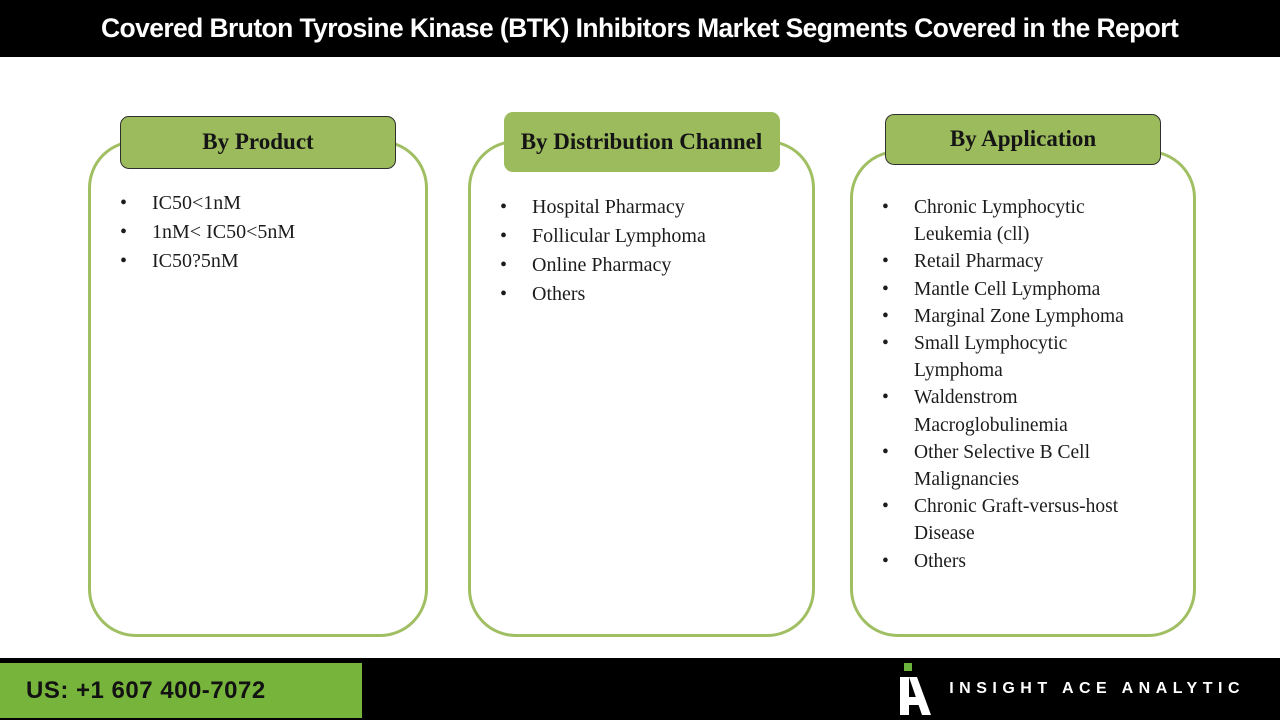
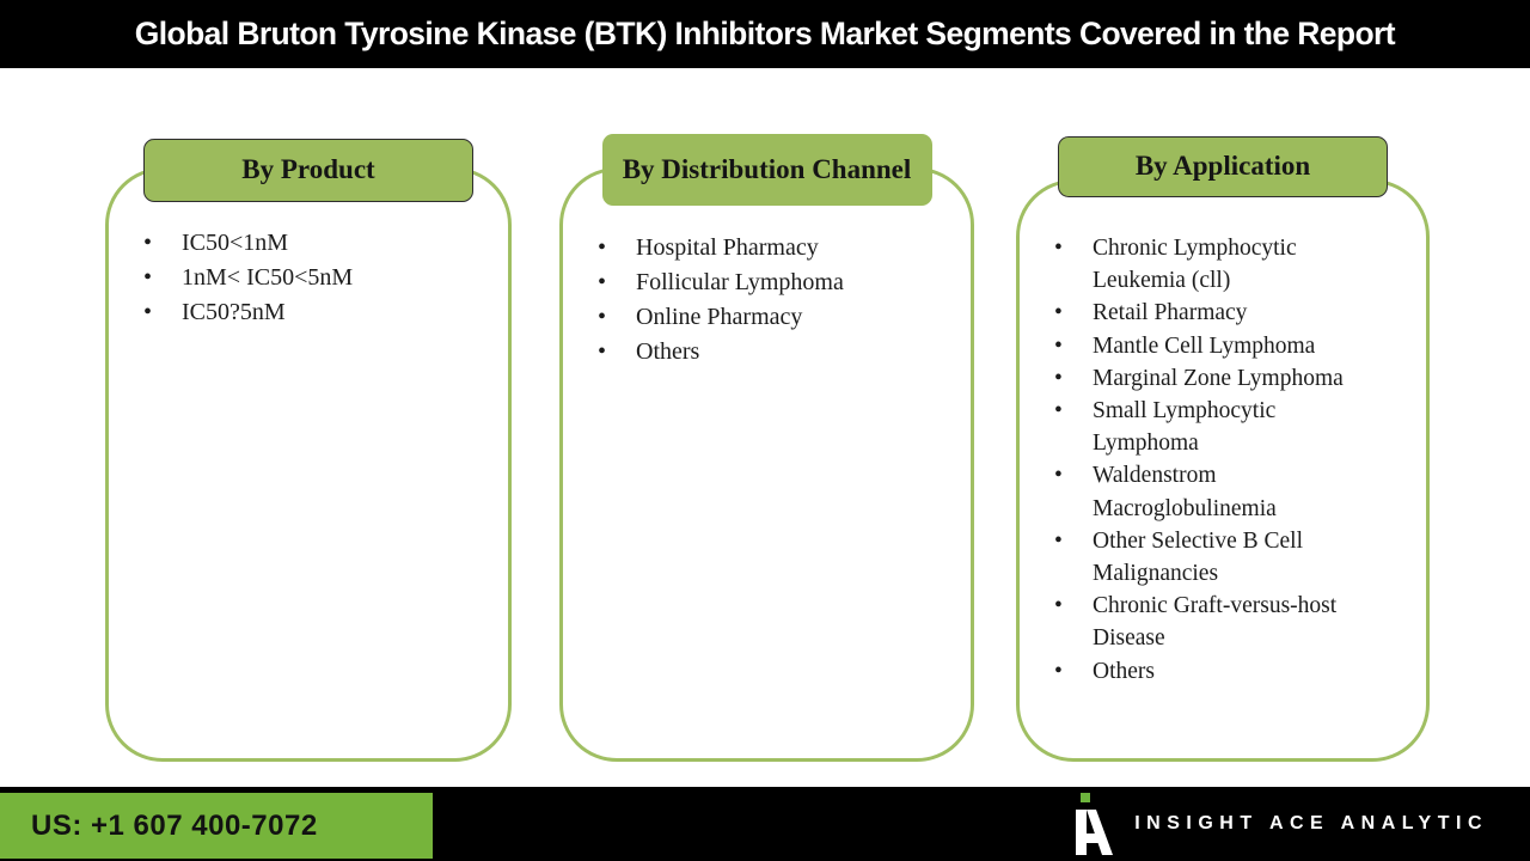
- Covered Bruton Tyrosine Kinase (BTK) Inhibitors Market Segments Covered in the Report
+ Global Bruton Tyrosine Kinase (BTK) Inhibitors Market Segments Covered in the Report
  By Product
  IC50<1nM
  1nM< IC50<5nM
  IC50?5nM
  By Distribution Channel
  Hospital Pharmacy
  Follicular Lymphoma
  Online Pharmacy
  Others
  By Application
  Chronic Lymphocytic Leukemia (cll)
  Retail Pharmacy
  Mantle Cell Lymphoma
  Marginal Zone Lymphoma
  Small Lymphocytic Lymphoma
  Waldenstrom Macroglobulinemia
  Other Selective B Cell Malignancies
  Chronic Graft-versus-host Disease
  Others
  US: +1 607 400-7072
  INSIGHT ACE ANALYTIC
